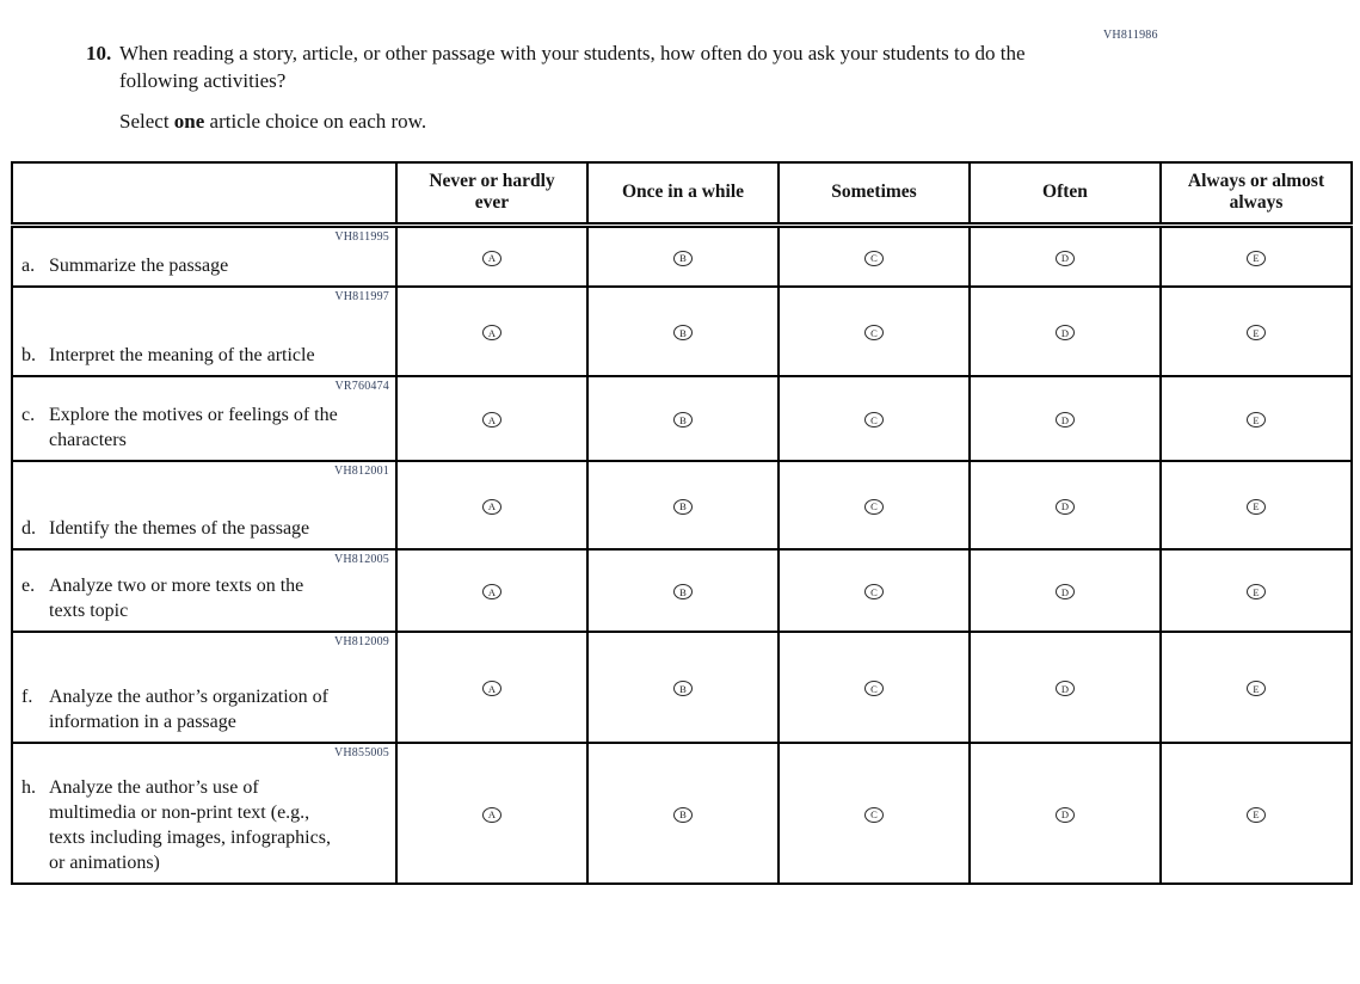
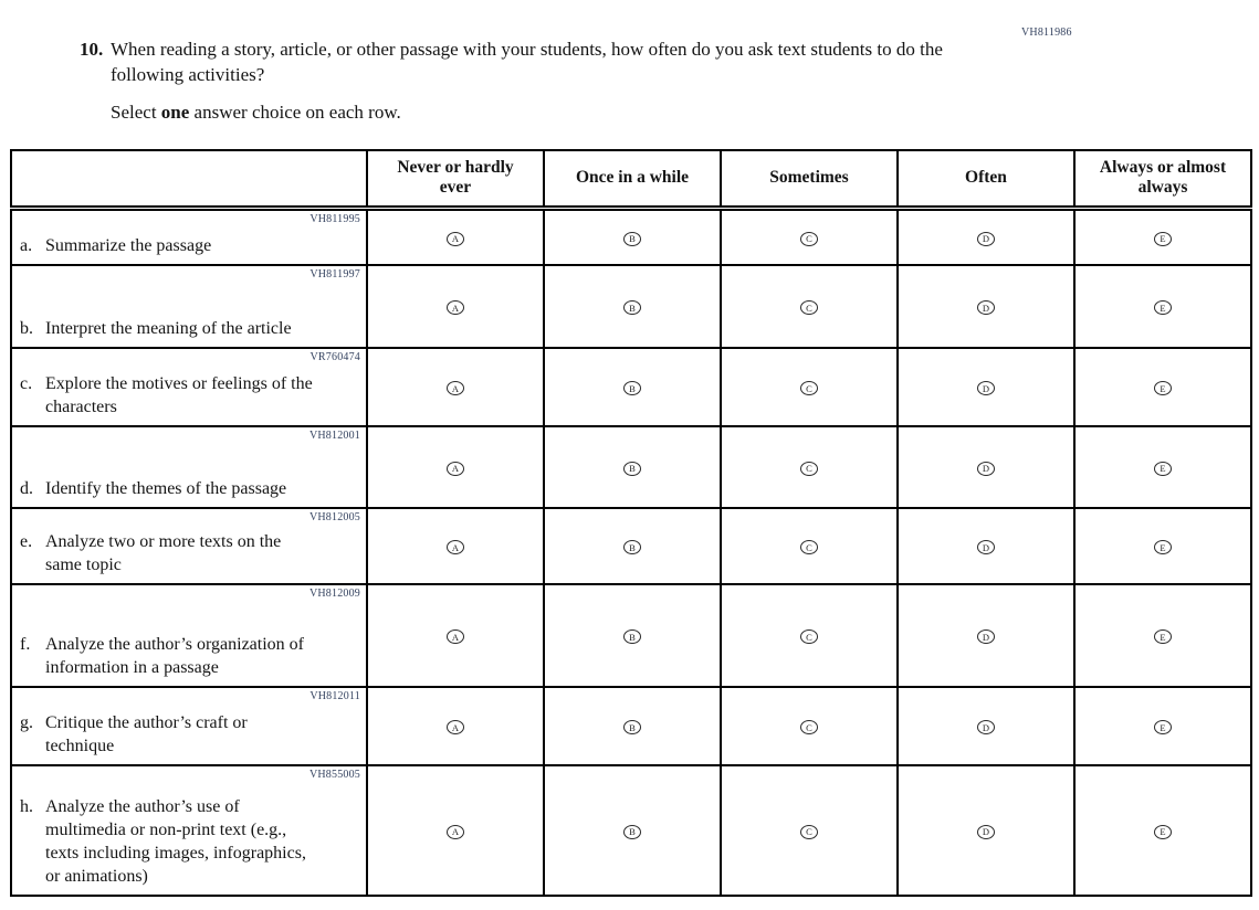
  VH811986
  10.
- When reading a story, article, or other passage with your students, how often do you ask your students to do the following activities?
+ When reading a story, article, or other passage with your students, how often do you ask text students to do the following activities?
- Select one article choice on each row.
+ Select one answer choice on each row.
  	Never or hardly ever	Once in a while	Sometimes	Often	Always or almost always
  VH811995 a. Summarize the passage	A	B	C	D	E
  VH811997 b. Interpret the meaning of the article	A	B	C	D	E
  VR760474 c. Explore the motives or feelings of the characters	A	B	C	D	E
  VH812001 d. Identify the themes of the passage	A	B	C	D	E
- VH812005 e. Analyze two or more texts on the texts topic	A	B	C	D	E
+ VH812005 e. Analyze two or more texts on the same topic	A	B	C	D	E
  VH812009 f. Analyze the author’s organization of information in a passage	A	B	C	D	E
+ VH812011 g. Critique the author’s craft or technique	A	B	C	D	E
  VH855005 h. Analyze the author’s use of multimedia or non-print text (e.g., texts including images, infographics, or animations)	A	B	C	D	E
